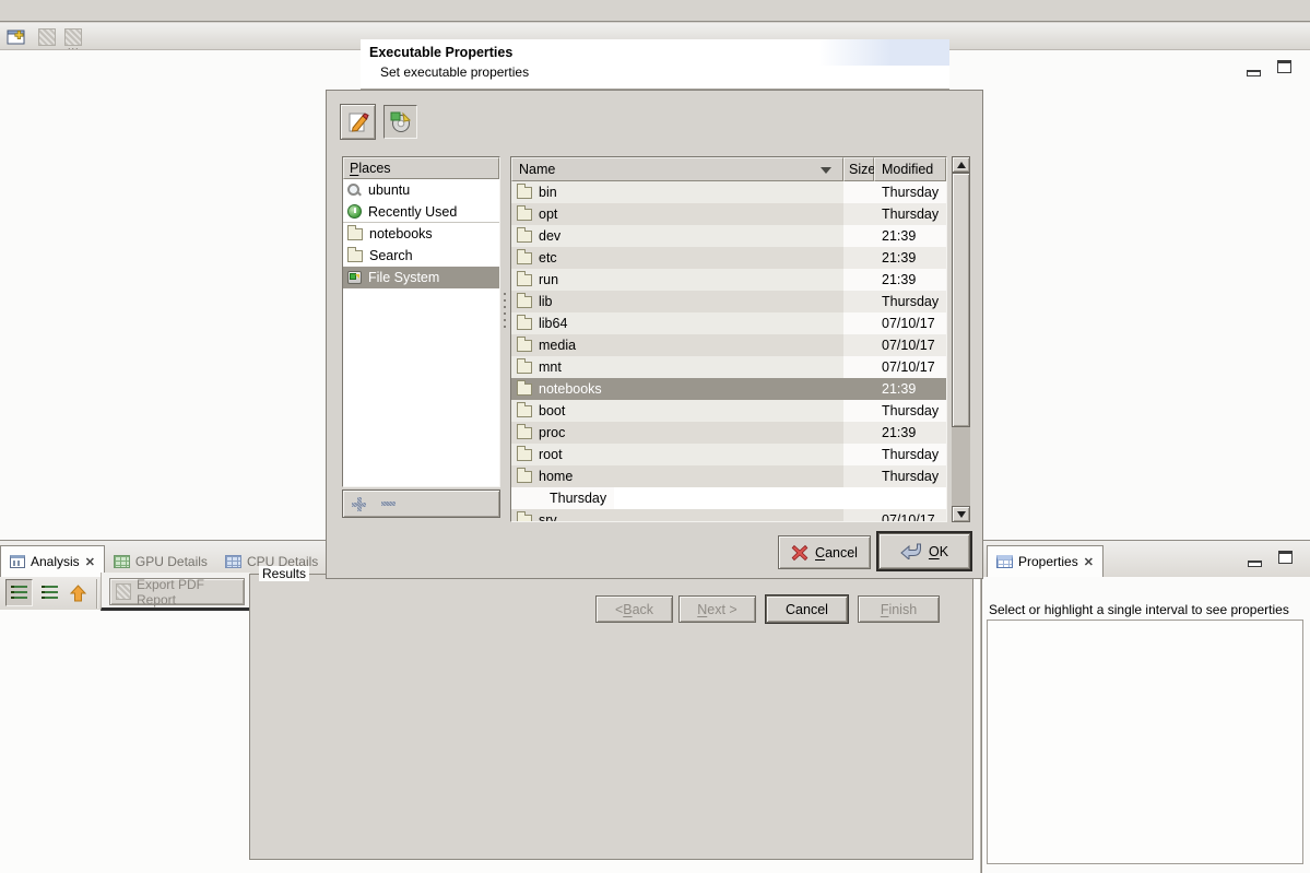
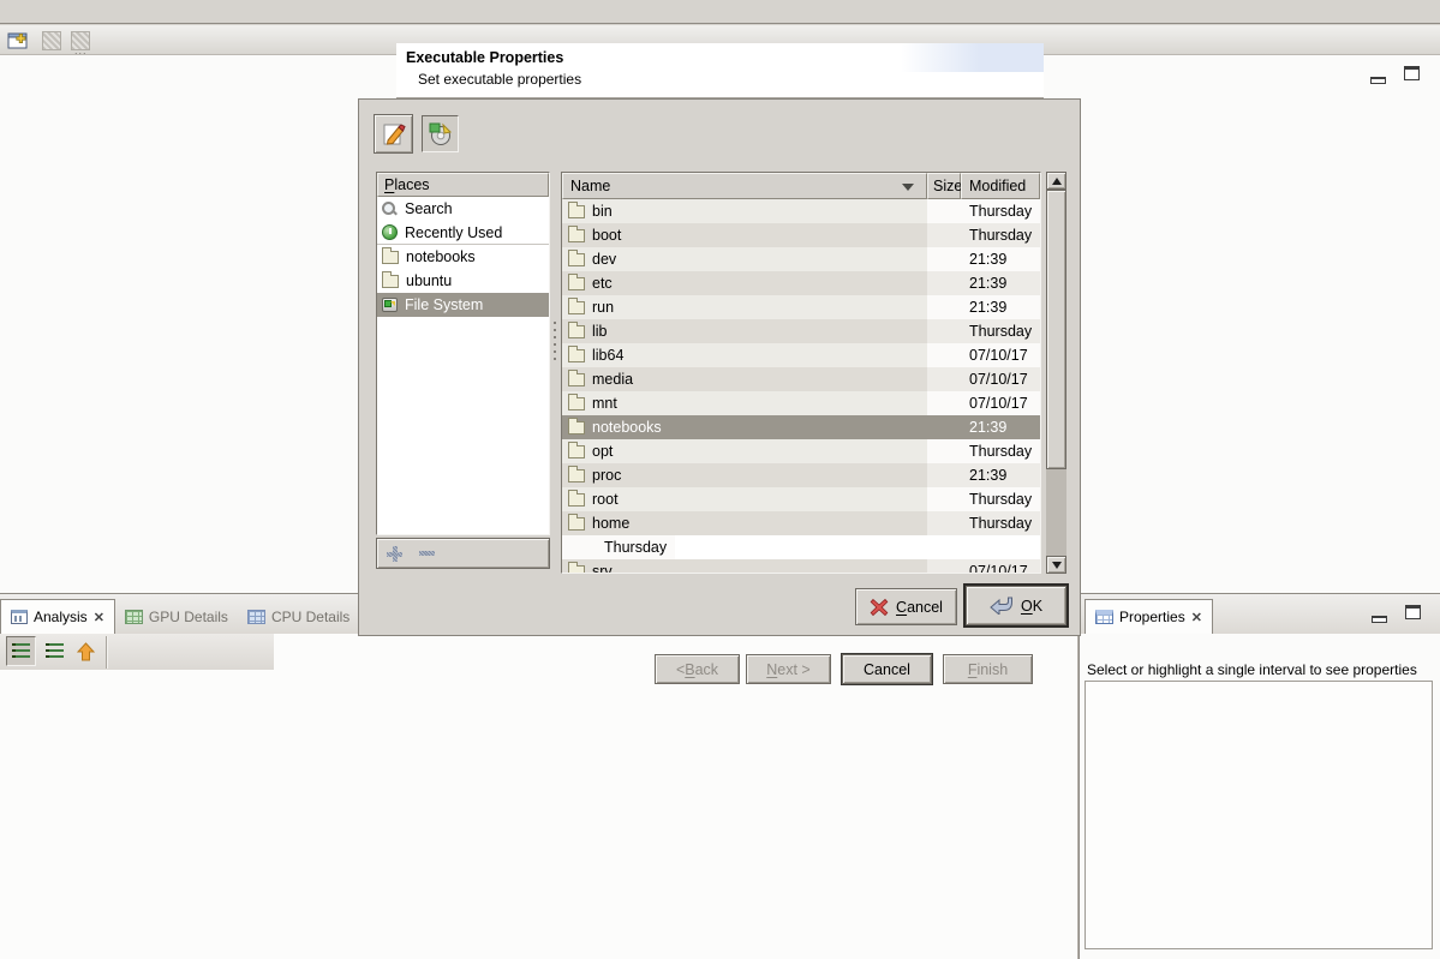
  ...
  Analysis
  ✕
  GPU Details
  CPU Details
- Export PDF Report
- Results
  Properties
  ✕
  Select or highlight a single interval to see properties
  Executable Properties
  Set executable properties
  <
  B
  ack
  N
  ext >
  Cancel
  F
  inish
  Places
- ubuntu
+ Search
  Recently Used
  notebooks
- Search
+ ubuntu
  File System
  Name
  Size
  Modified
  bin
  Thursday
- opt
+ boot
  Thursday
  dev
  21:39
  etc
  21:39
  run
  21:39
  lib
  Thursday
  lib64
  07/10/17
  media
  07/10/17
  mnt
  07/10/17
  notebooks
  21:39
- boot
+ opt
  Thursday
  proc
  21:39
  root
  Thursday
  home
  Thursday
  Thursday
  srv
  07/10/17
  Cancel
  OK
